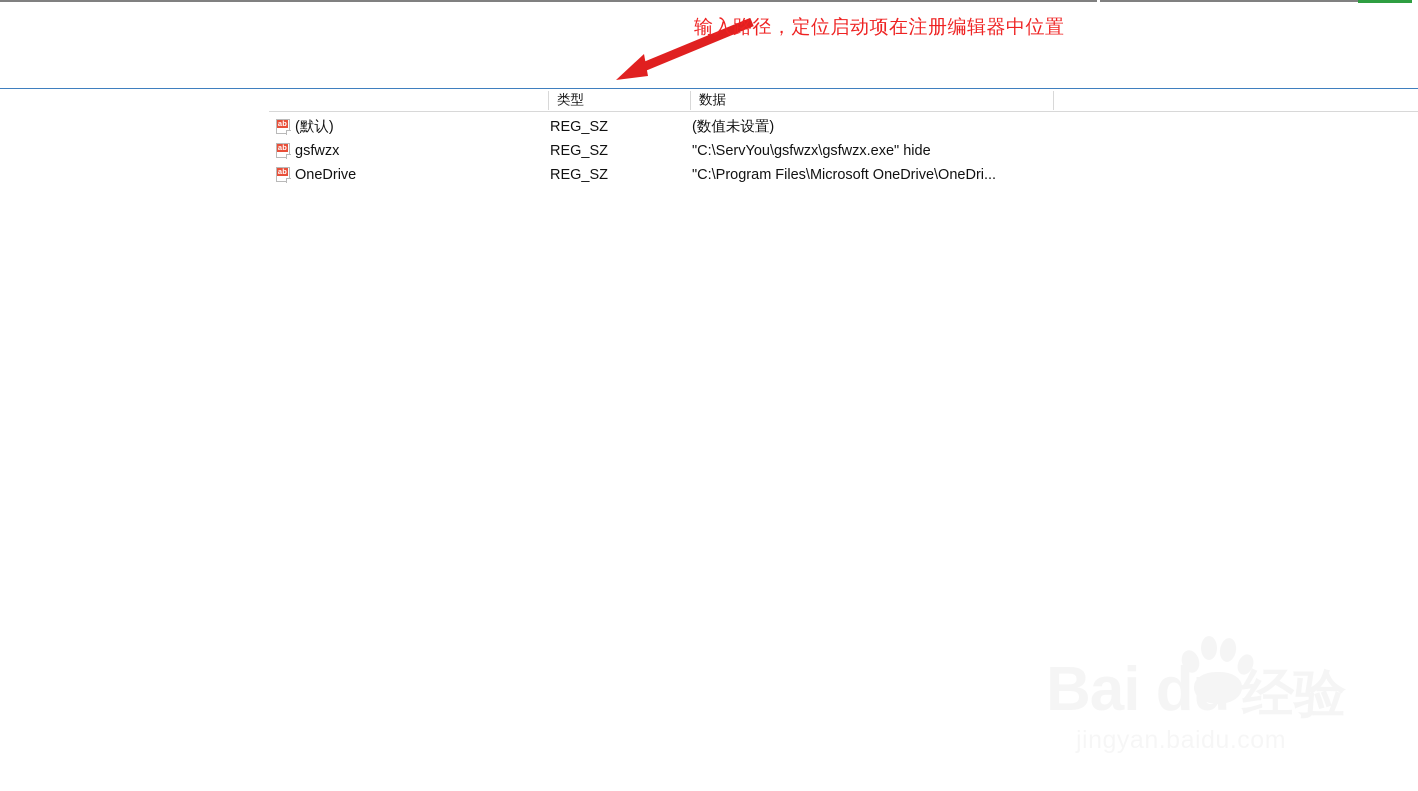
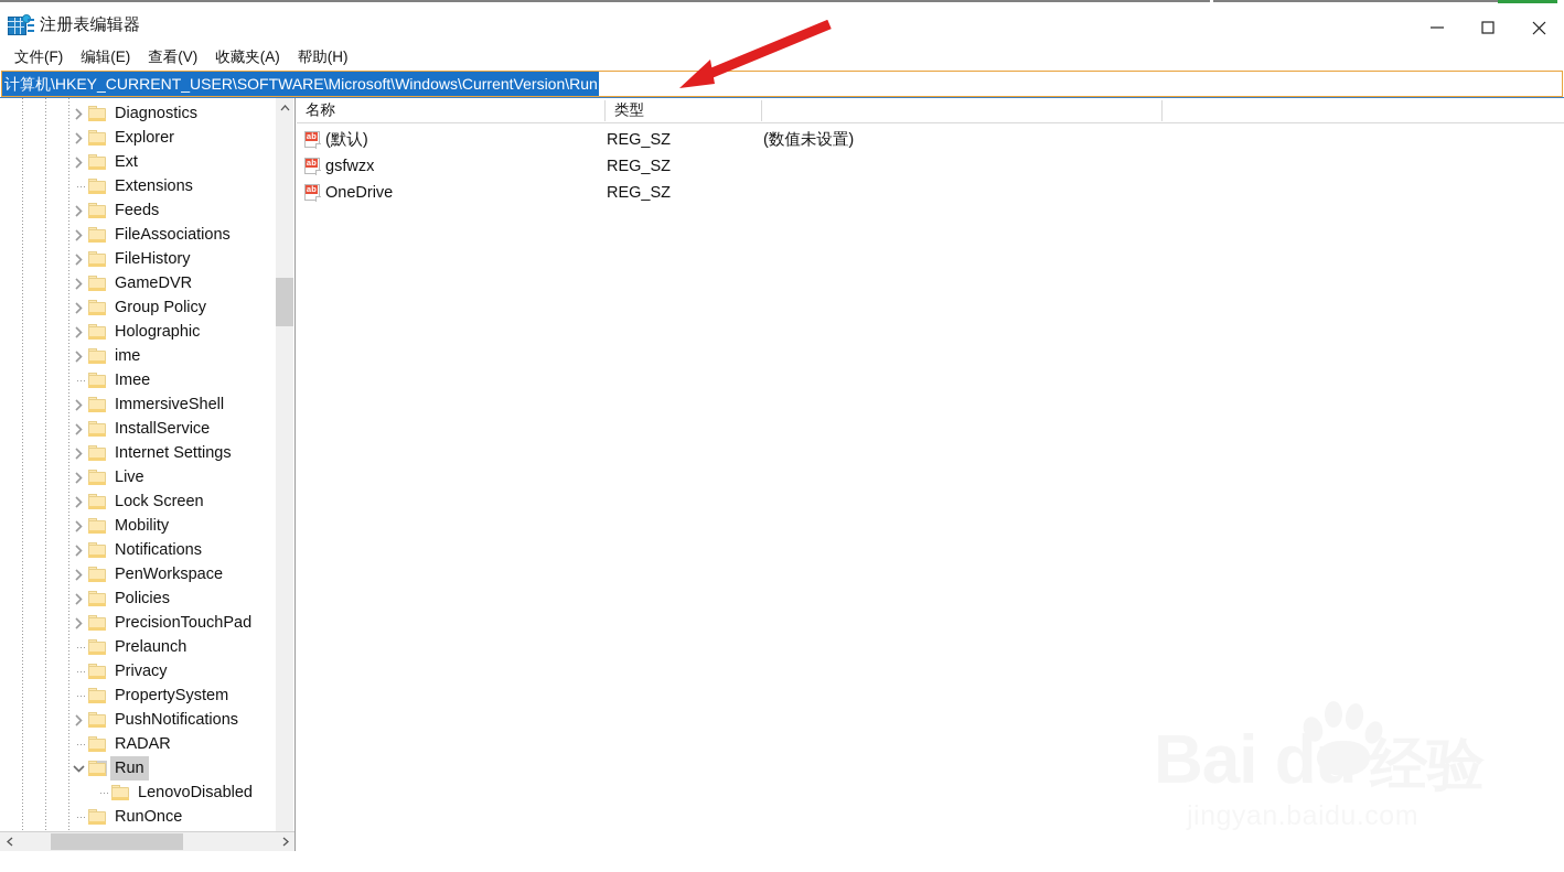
+ 注册表编辑器
+ 文件(F)
+ 编辑(E)
+ 查看(V)
+ 收藏夹(A)
+ 帮助(H)
+ 计算机\HKEY_CURRENT_USER\SOFTWARE\Microsoft\Windows\CurrentVersion\Run
+ Diagnostics
+ Explorer
+ Ext
+ Extensions
+ Feeds
+ FileAssociations
+ FileHistory
+ GameDVR
+ Group Policy
+ Holographic
+ ime
+ Imee
+ ImmersiveShell
+ InstallService
+ Internet Settings
+ Live
+ Lock Screen
+ Mobility
+ Notifications
+ PenWorkspace
+ Policies
+ PrecisionTouchPad
+ Prelaunch
+ Privacy
+ PropertySystem
+ PushNotifications
+ RADAR
+ Run
+ LenovoDisabled
+ RunOnce
+ 名称
  类型
- 数据
  ab
  (默认)
  REG_SZ
  (数值未设置)
  ab
  gsfwzx
  REG_SZ
- "C:\ServYou\gsfwzx\gsfwzx.exe" hide
  ab
  OneDrive
  REG_SZ
- "C:\Program Files\Microsoft OneDrive\OneDri...
- 输入路径，定位启动项在注册编辑器中位置
